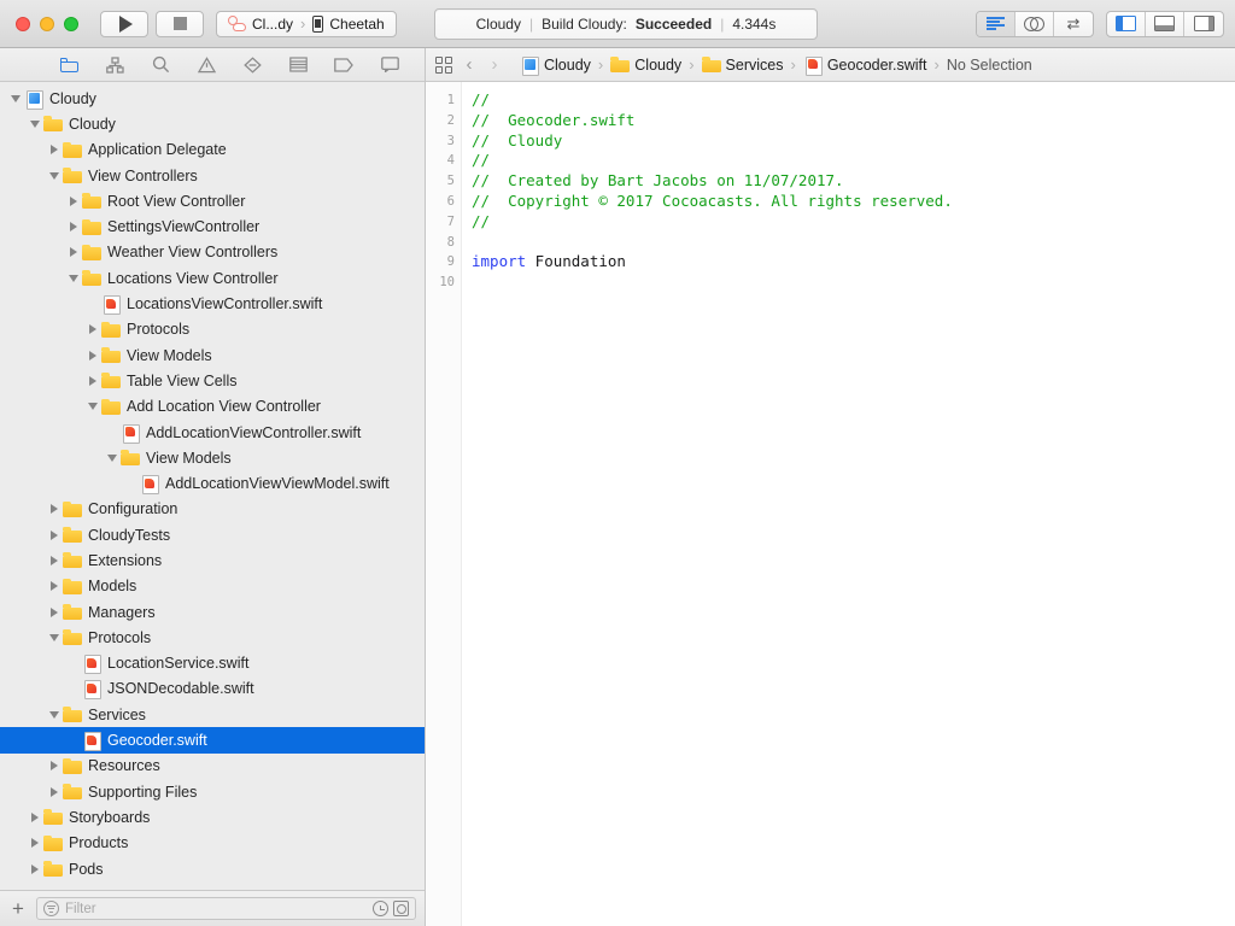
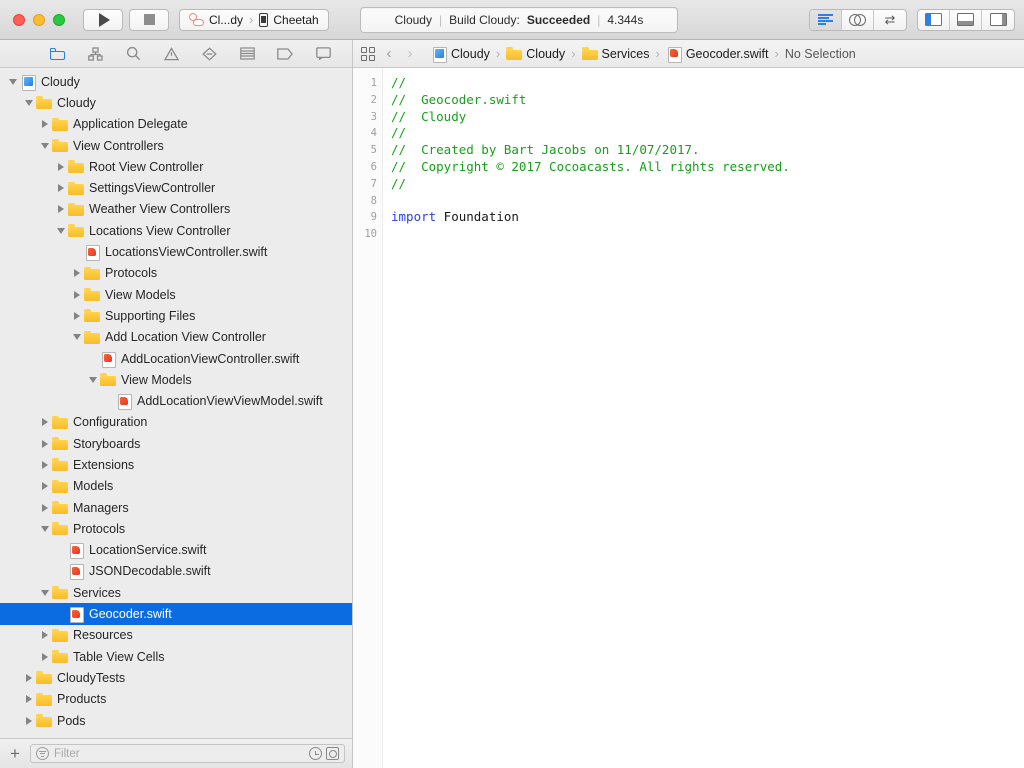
  Cl...dy
  ›
  Cheetah
  Cloudy
  |
  Build Cloudy:
  Succeeded
  |
  4.344s
  ⇄
  Cloudy
  Cloudy
  Application Delegate
  View Controllers
  Root View Controller
  SettingsViewController
  Weather View Controllers
  Locations View Controller
  LocationsViewController.swift
  Protocols
  View Models
- Table View Cells
+ Supporting Files
  Add Location View Controller
  AddLocationViewController.swift
  View Models
  AddLocationViewViewModel.swift
  Configuration
- CloudyTests
+ Storyboards
  Extensions
  Models
  Managers
  Protocols
  LocationService.swift
  JSONDecodable.swift
  Services
  Geocoder.swift
  Resources
- Supporting Files
+ Table View Cells
- Storyboards
+ CloudyTests
  Products
  Pods
  +
  Filter
  ‹
  ›
  Cloudy
  ›
  Cloudy
  ›
  Services
  ›
  Geocoder.swift
  ›
  No Selection
  1
  2
  3
  4
  5
  6
  7
  8
  9
  10
  //
  // Geocoder.swift
  // Cloudy
  //
  // Created by Bart Jacobs on 11/07/2017.
  // Copyright © 2017 Cocoacasts. All rights reserved.
  //
  import Foundation
